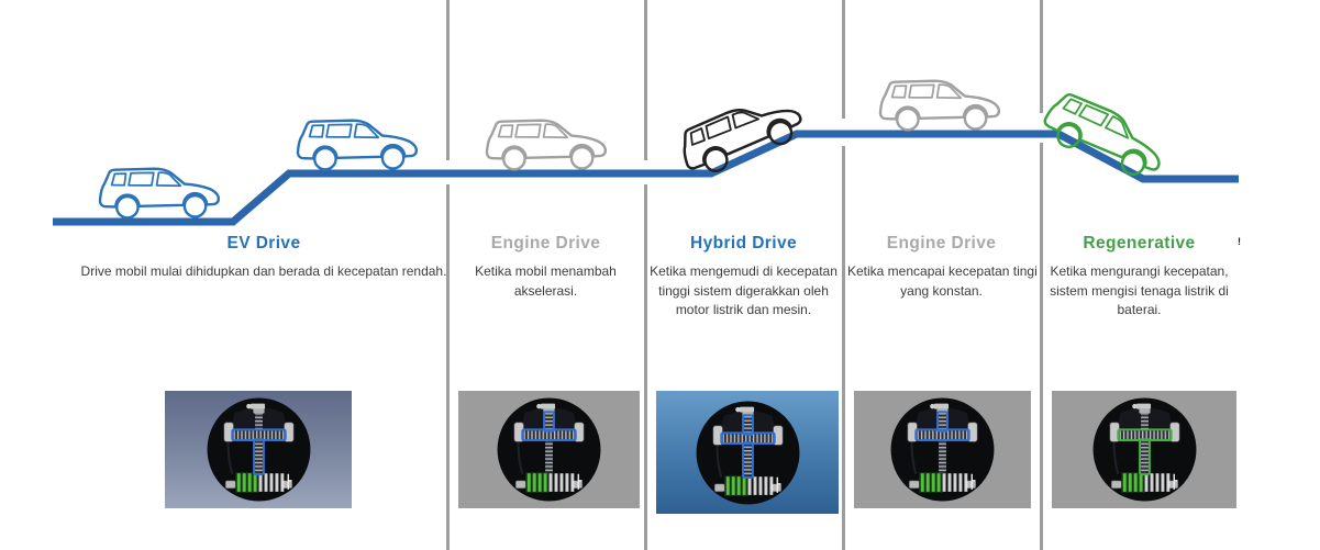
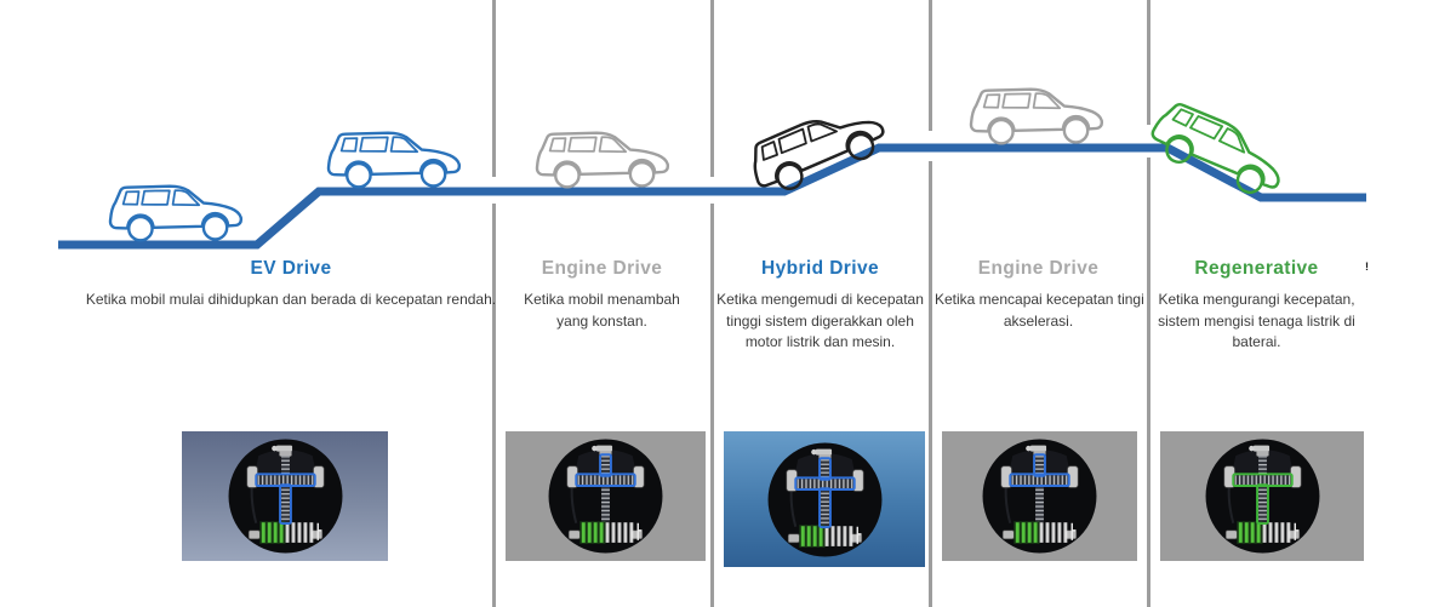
  EV Drive
- Drive mobil mulai dihidupkan dan berada di kecepatan rendah.
+ Ketika mobil mulai dihidupkan dan berada di kecepatan rendah.
  Engine Drive
  Ketika mobil menambah
- akselerasi.
+ yang konstan.
  Hybrid Drive
  Ketika mengemudi di kecepatan
  tinggi sistem digerakkan oleh
  motor listrik dan mesin.
  Engine Drive
  Ketika mencapai kecepatan tingi
- yang konstan.
+ akselerasi.
  Regenerative
  Ketika mengurangi kecepatan,
  sistem mengisi tenaga listrik di
  baterai.
  !
